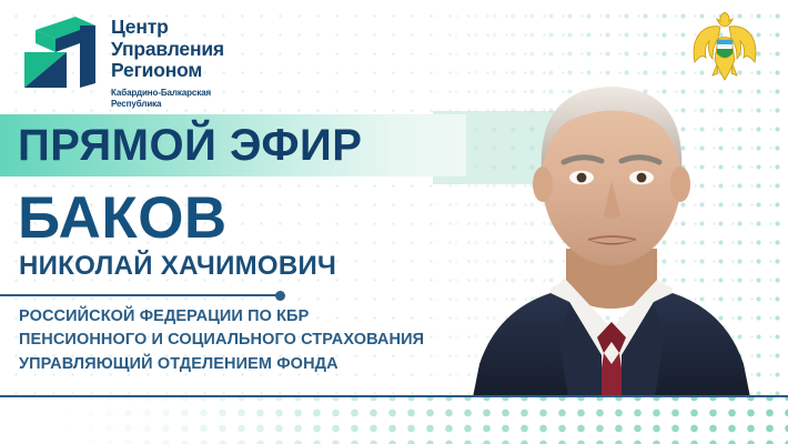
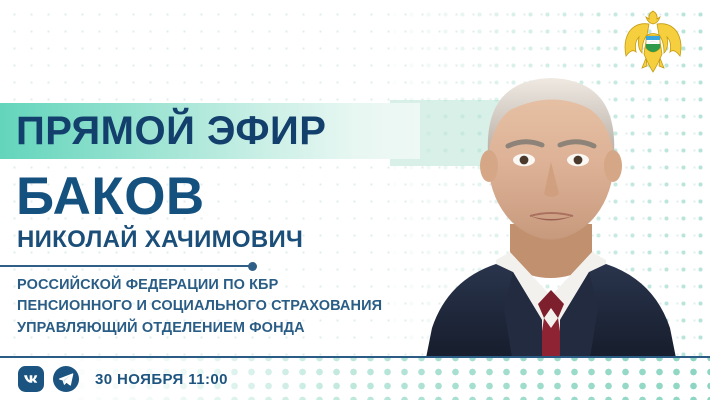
- Центр
- Управления
- Регионом
- Кабардино-Балкарская
- Республика
  ПРЯМОЙ ЭФИР
  БАКОВ
  НИКОЛАЙ ХАЧИМОВИЧ
  РОССИЙСКОЙ ФЕДЕРАЦИИ ПО КБР
  ПЕНСИОННОГО И СОЦИАЛЬНОГО СТРАХОВАНИЯ
  УПРАВЛЯЮЩИЙ ОТДЕЛЕНИЕМ ФОНДА
+ 30 НОЯБРЯ 11:00
